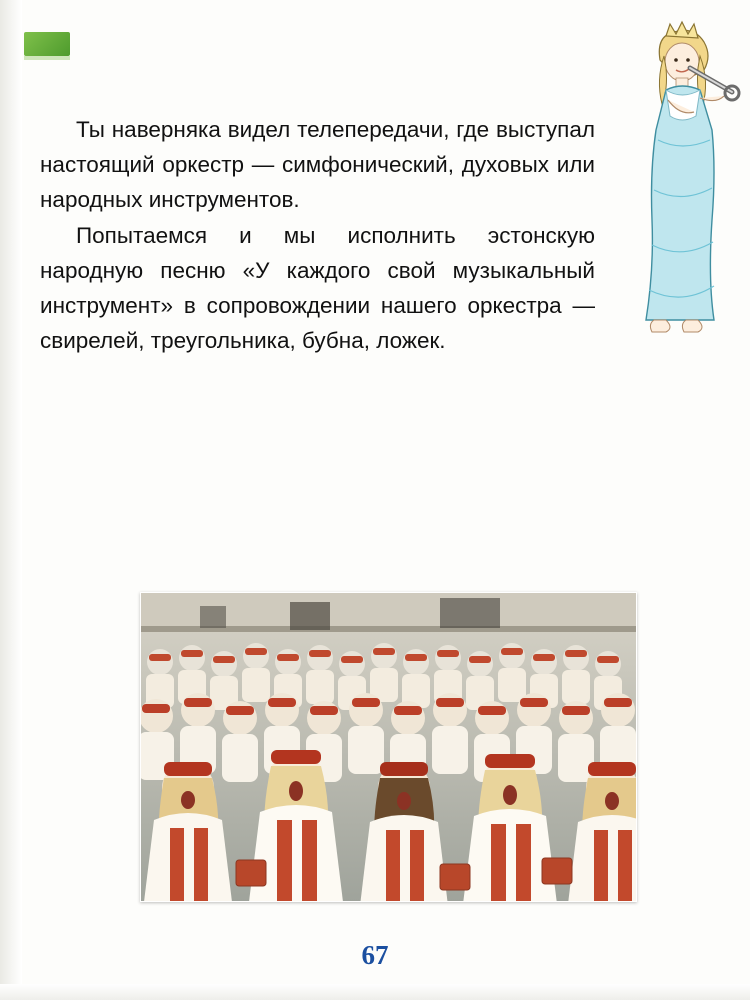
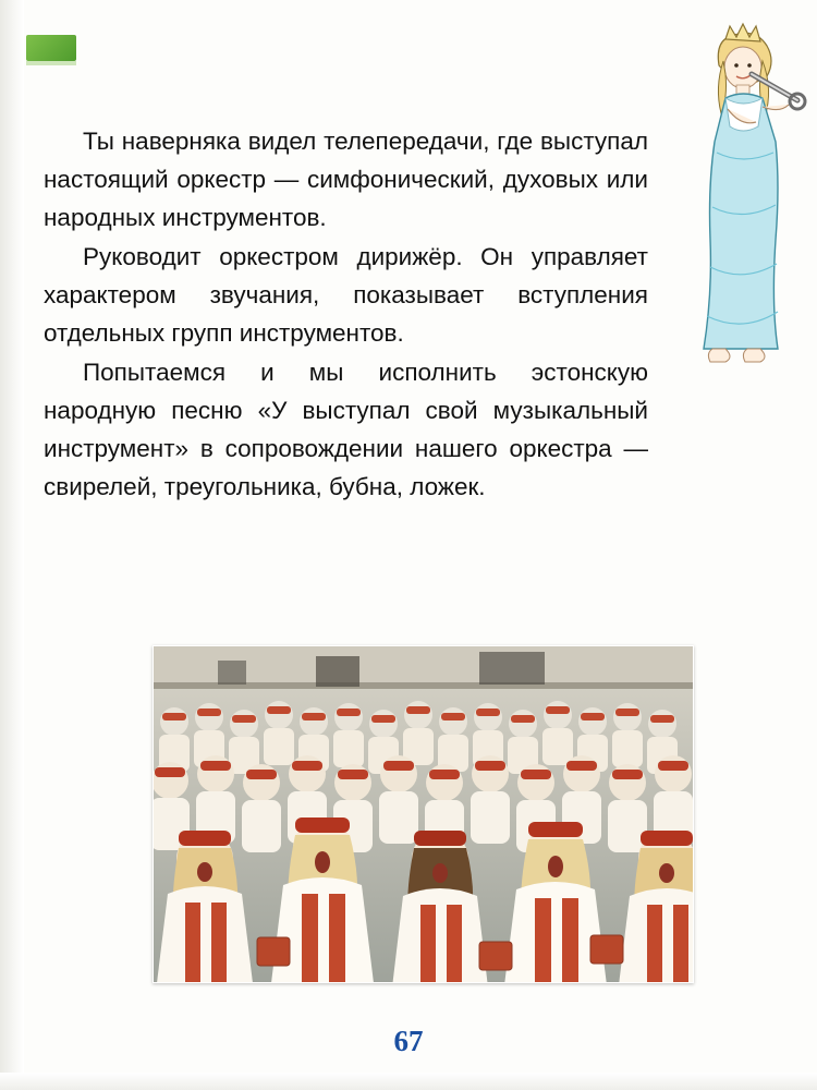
  Ты наверняка видел телепередачи, где выступал настоящий оркестр — симфонический, духовых или народных инструментов.
+ Руководит оркестром дирижёр. Он управляет характером звучания, показывает вступления отдельных групп инструментов.
- Попытаемся и мы исполнить эстонскую народную песню «У каждого свой музыкальный инструмент» в сопровождении нашего оркестра — свирелей, треугольника, бубна, ложек.
+ Попытаемся и мы исполнить эстонскую народную песню «У выступал свой музыкальный инструмент» в сопровождении нашего оркестра — свирелей, треугольника, бубна, ложек.
  67
